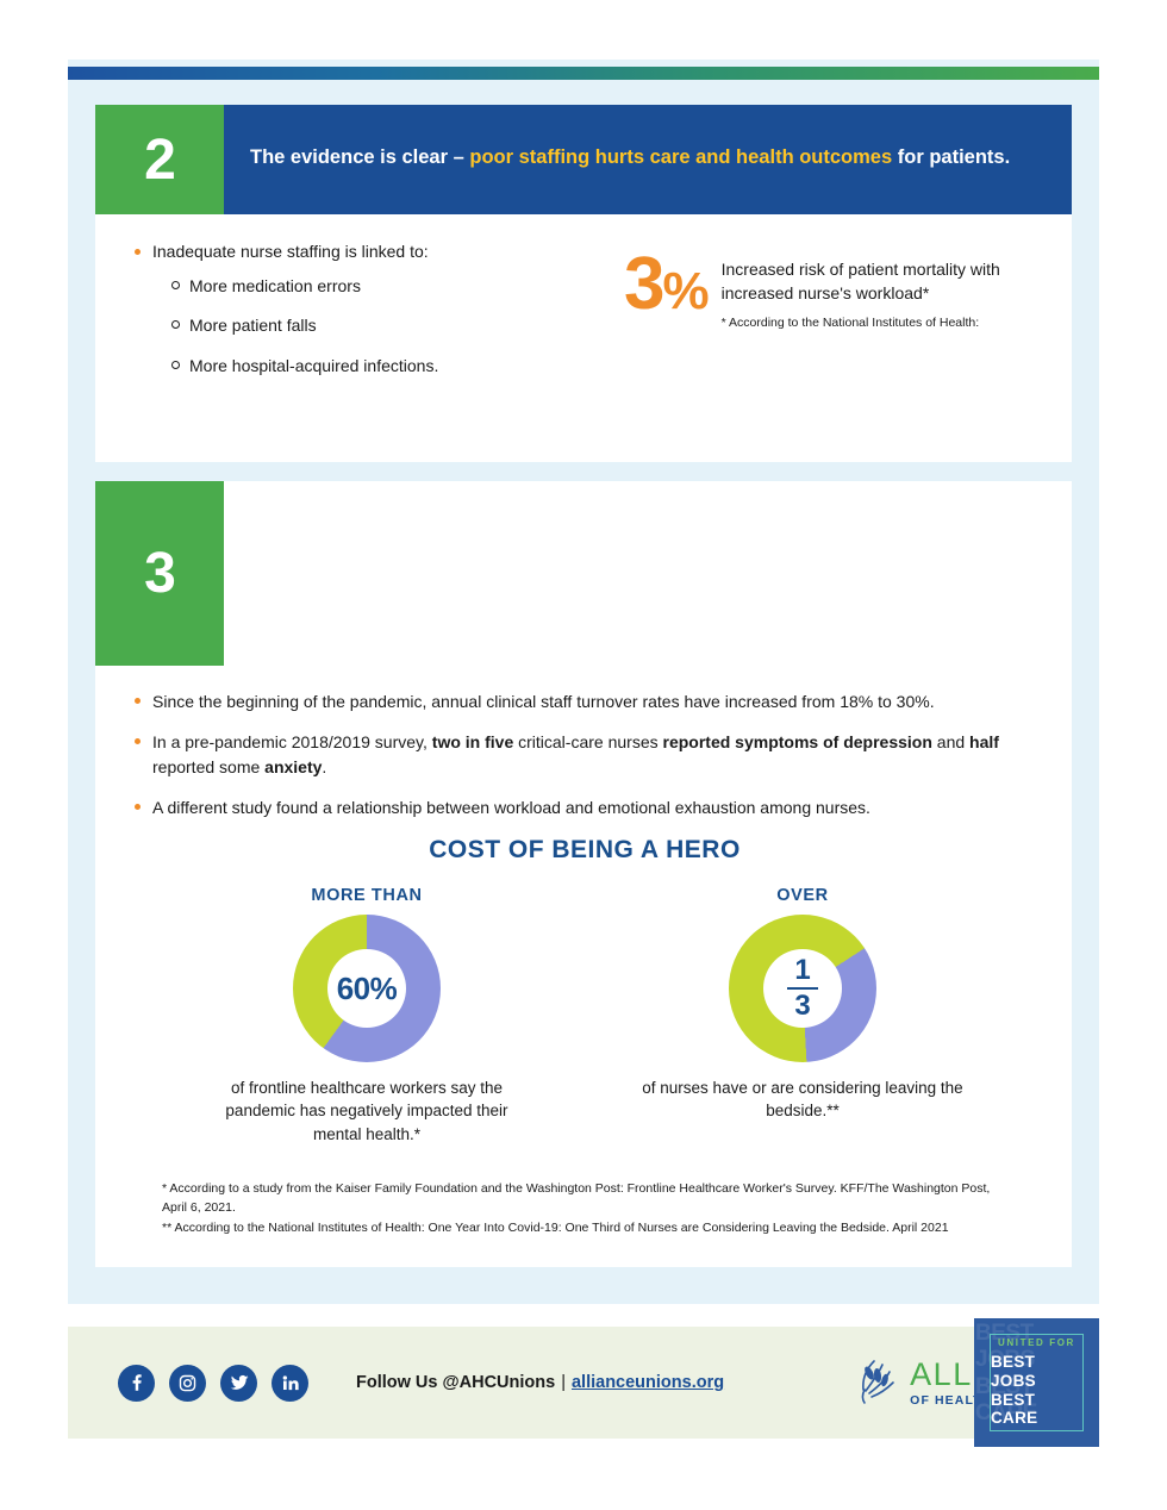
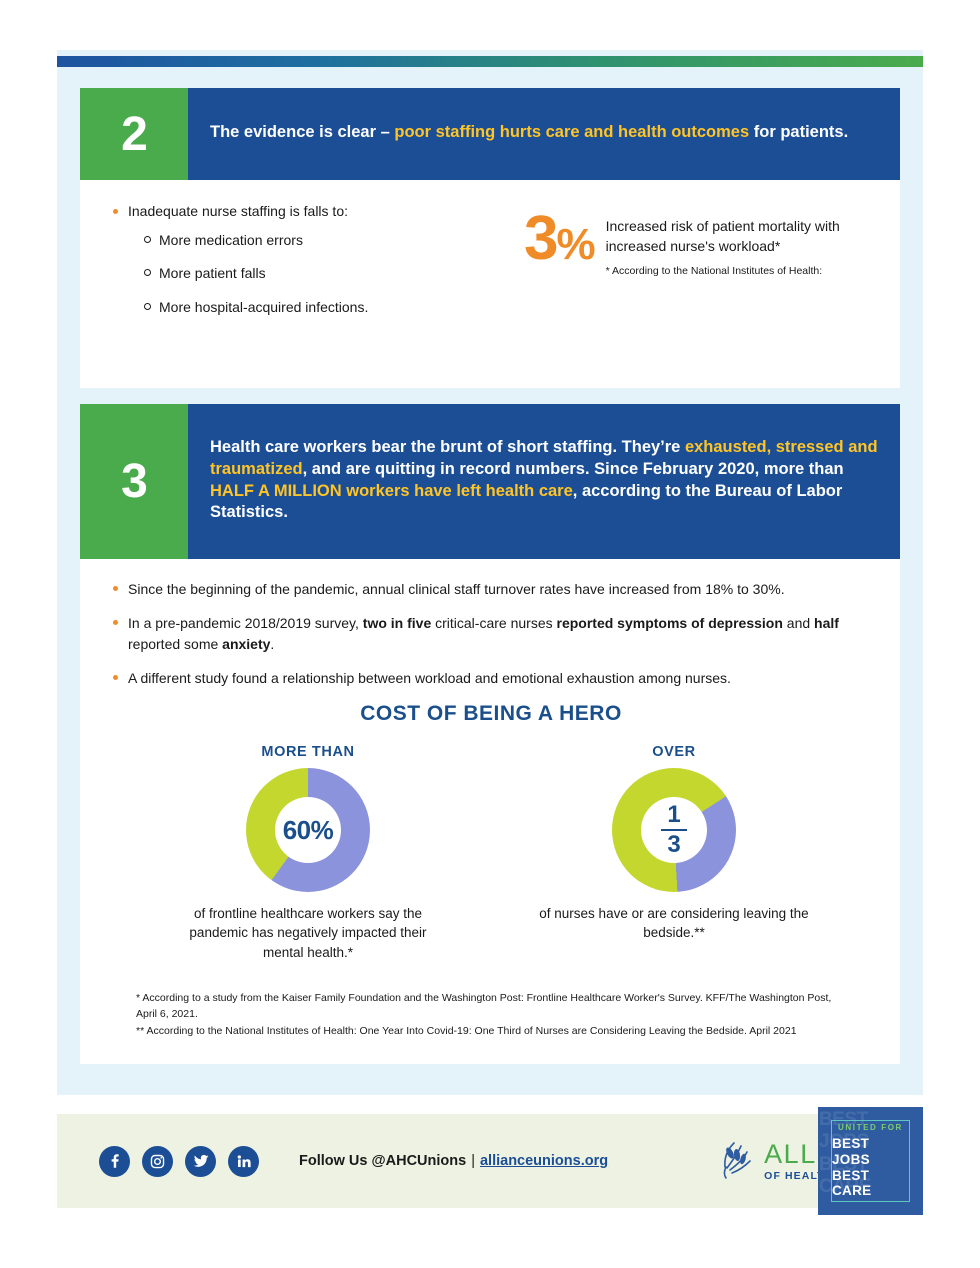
  2
  The evidence is clear – poor staffing hurts care and health outcomes for patients.
- Inadequate nurse staffing is linked to:
+ Inadequate nurse staffing is falls to:
  More medication errors
  More patient falls
  More hospital-acquired infections.
  3%
  Increased risk of patient mortality with increased nurse's workload*
  * According to the National Institutes of Health:
  3
+ Health care workers bear the brunt of short staffing. They’re exhausted, stressed and traumatized, and are quitting in record numbers. Since February 2020, more than HALF A MILLION workers have left health care, according to the Bureau of Labor Statistics.
  Since the beginning of the pandemic, annual clinical staff turnover rates have increased from 18% to 30%.
  In a pre-pandemic 2018/2019 survey, two in five critical-care nurses reported symptoms of depression and half reported some anxiety.
  A different study found a relationship between workload and emotional exhaustion among nurses.
  COST OF BEING A HERO
  MORE THAN
  60%
  of frontline healthcare workers say the pandemic has negatively impacted their mental health.*
  OVER
  1
  3
  of nurses have or are considering leaving the bedside.**
  * According to a study from the Kaiser Family Foundation and the Washington Post: Frontline Healthcare Worker's Survey. KFF/The Washington Post, April 6, 2021.
  ** According to the National Institutes of Health: One Year Into Covid-19: One Third of Nurses are Considering Leaving the Bedside. April 2021
  Follow Us @AHCUnions | allianceunions.org
  BEST JOBS BEST CARE
  UNITED FOR
  BEST JOBS
  BEST CARE
